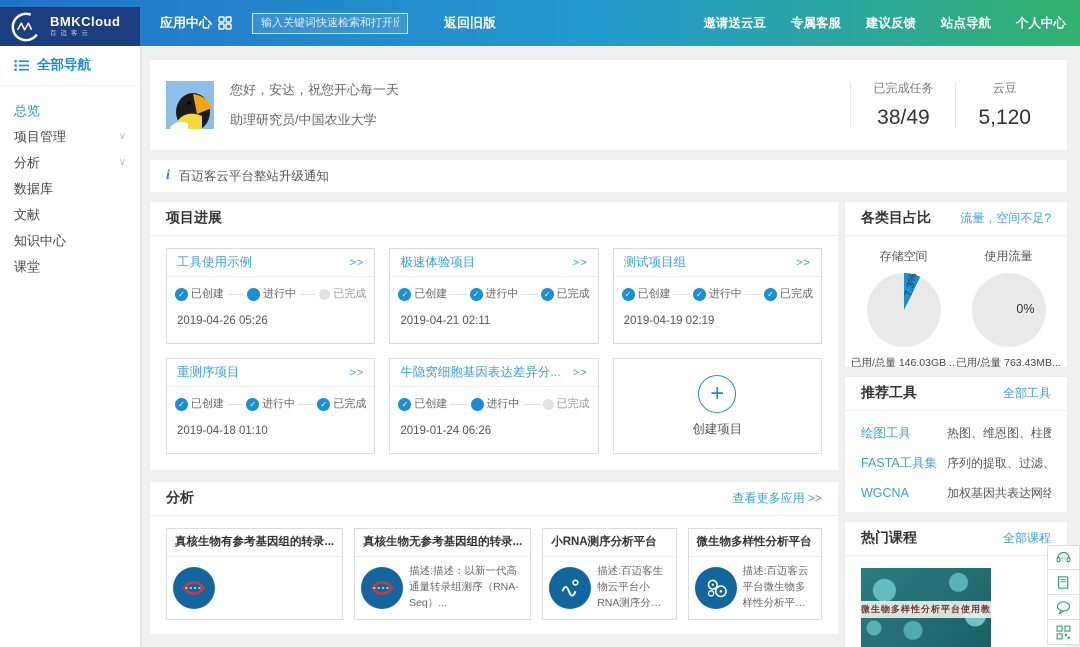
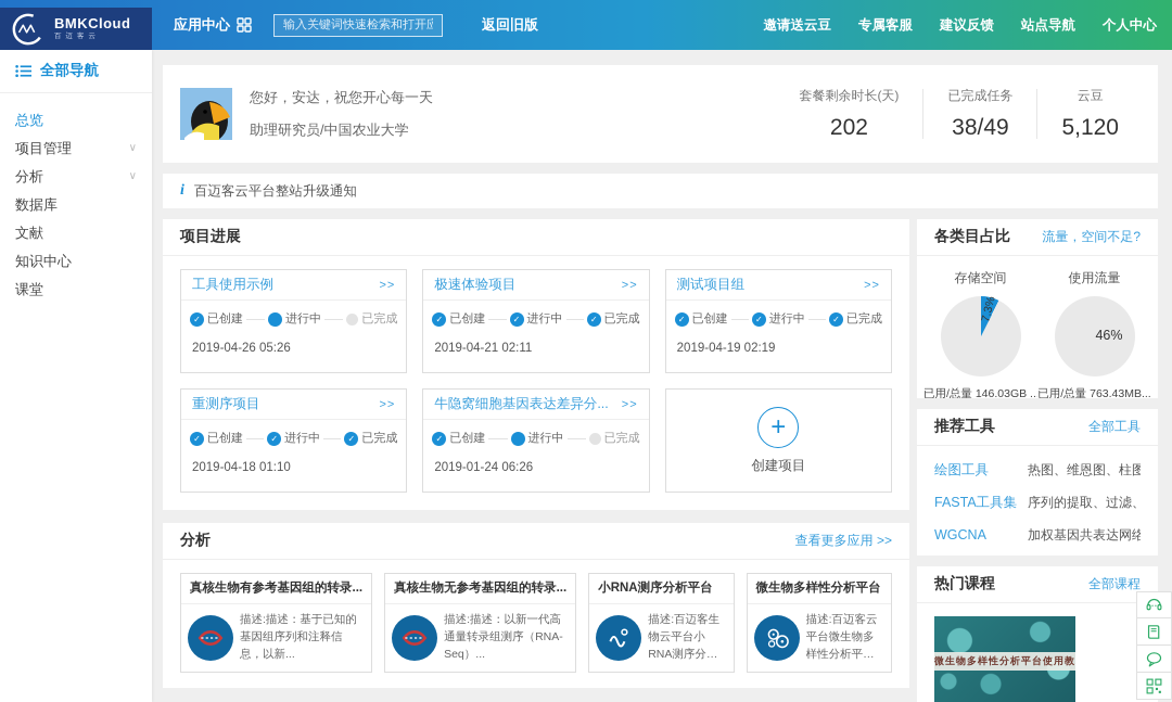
  应用中心
  输入关键词快速检索和打开应
  返回旧版
  邀请送云豆
  专属客服
  建议反馈
  站点导航
  个人中心
  BMKCloud
  全部导航
  总览
  项目管理
  ∨
  分析
  ∨
  数据库
  文献
  知识中心
  课堂
  您好，安达，祝您开心每一天
  助理研究员/中国农业大学
+ 套餐剩余时长(天)
+ 202
  已完成任务
  38/49
  云豆
  5,120
  i
  百迈客云平台整站升级通知
  项目进展
  工具使用示例
  >>
  已创建
  进行中
  已完成
  2019-04-26 05:26
  极速体验项目
  >>
  已创建
  进行中
  已完成
  2019-04-21 02:11
  测试项目组
  >>
  已创建
  进行中
  已完成
  2019-04-19 02:19
  重测序项目
  >>
  已创建
  进行中
  已完成
  2019-04-18 01:10
  牛隐窝细胞基因表达差异分...
  >>
  已创建
  进行中
  已完成
  2019-01-24 06:26
  +
  创建项目
  分析
  查看更多应用 >>
  真核生物有参考基因组的转录...
+ 描述:描述：基于已知的基因组序列和注释信息，以新...
  真核生物无参考基因组的转录...
  描述:描述：以新一代高通量转录组测序（RNA-Seq）...
  小RNA测序分析平台
  微生物多样性分析平台
  描述:百迈客云平台微生物多样性分析平台
  各类目占比
  流量，空间不足?
  存储空间
  已用/总量 146.03GB ..
  使用流量
- 0%
+ 46%
  已用/总量 763.43MB...
  推荐工具
  全部工具
  绘图工具
  热图、维恩图、柱图
  FASTA工具集
  序列的提取、过滤、
  WGCNA
  加权基因共表达网络
  热门课程
  全部课程
  微生物多样性分析平台使用教
